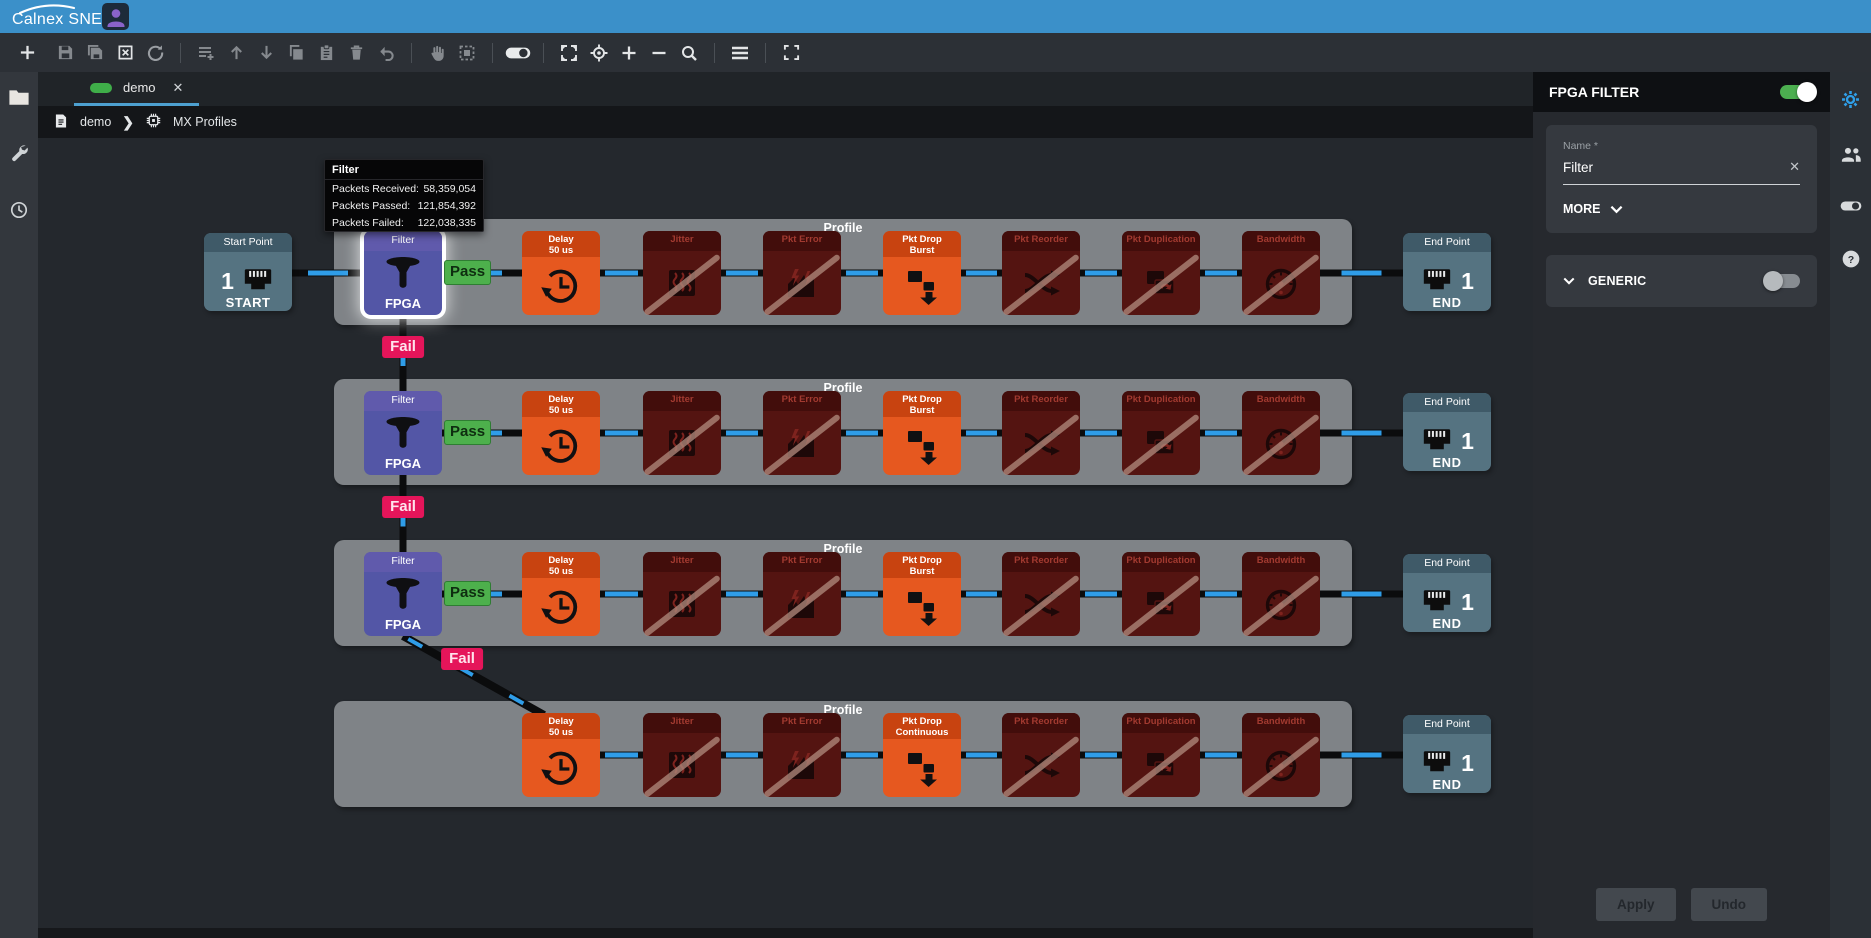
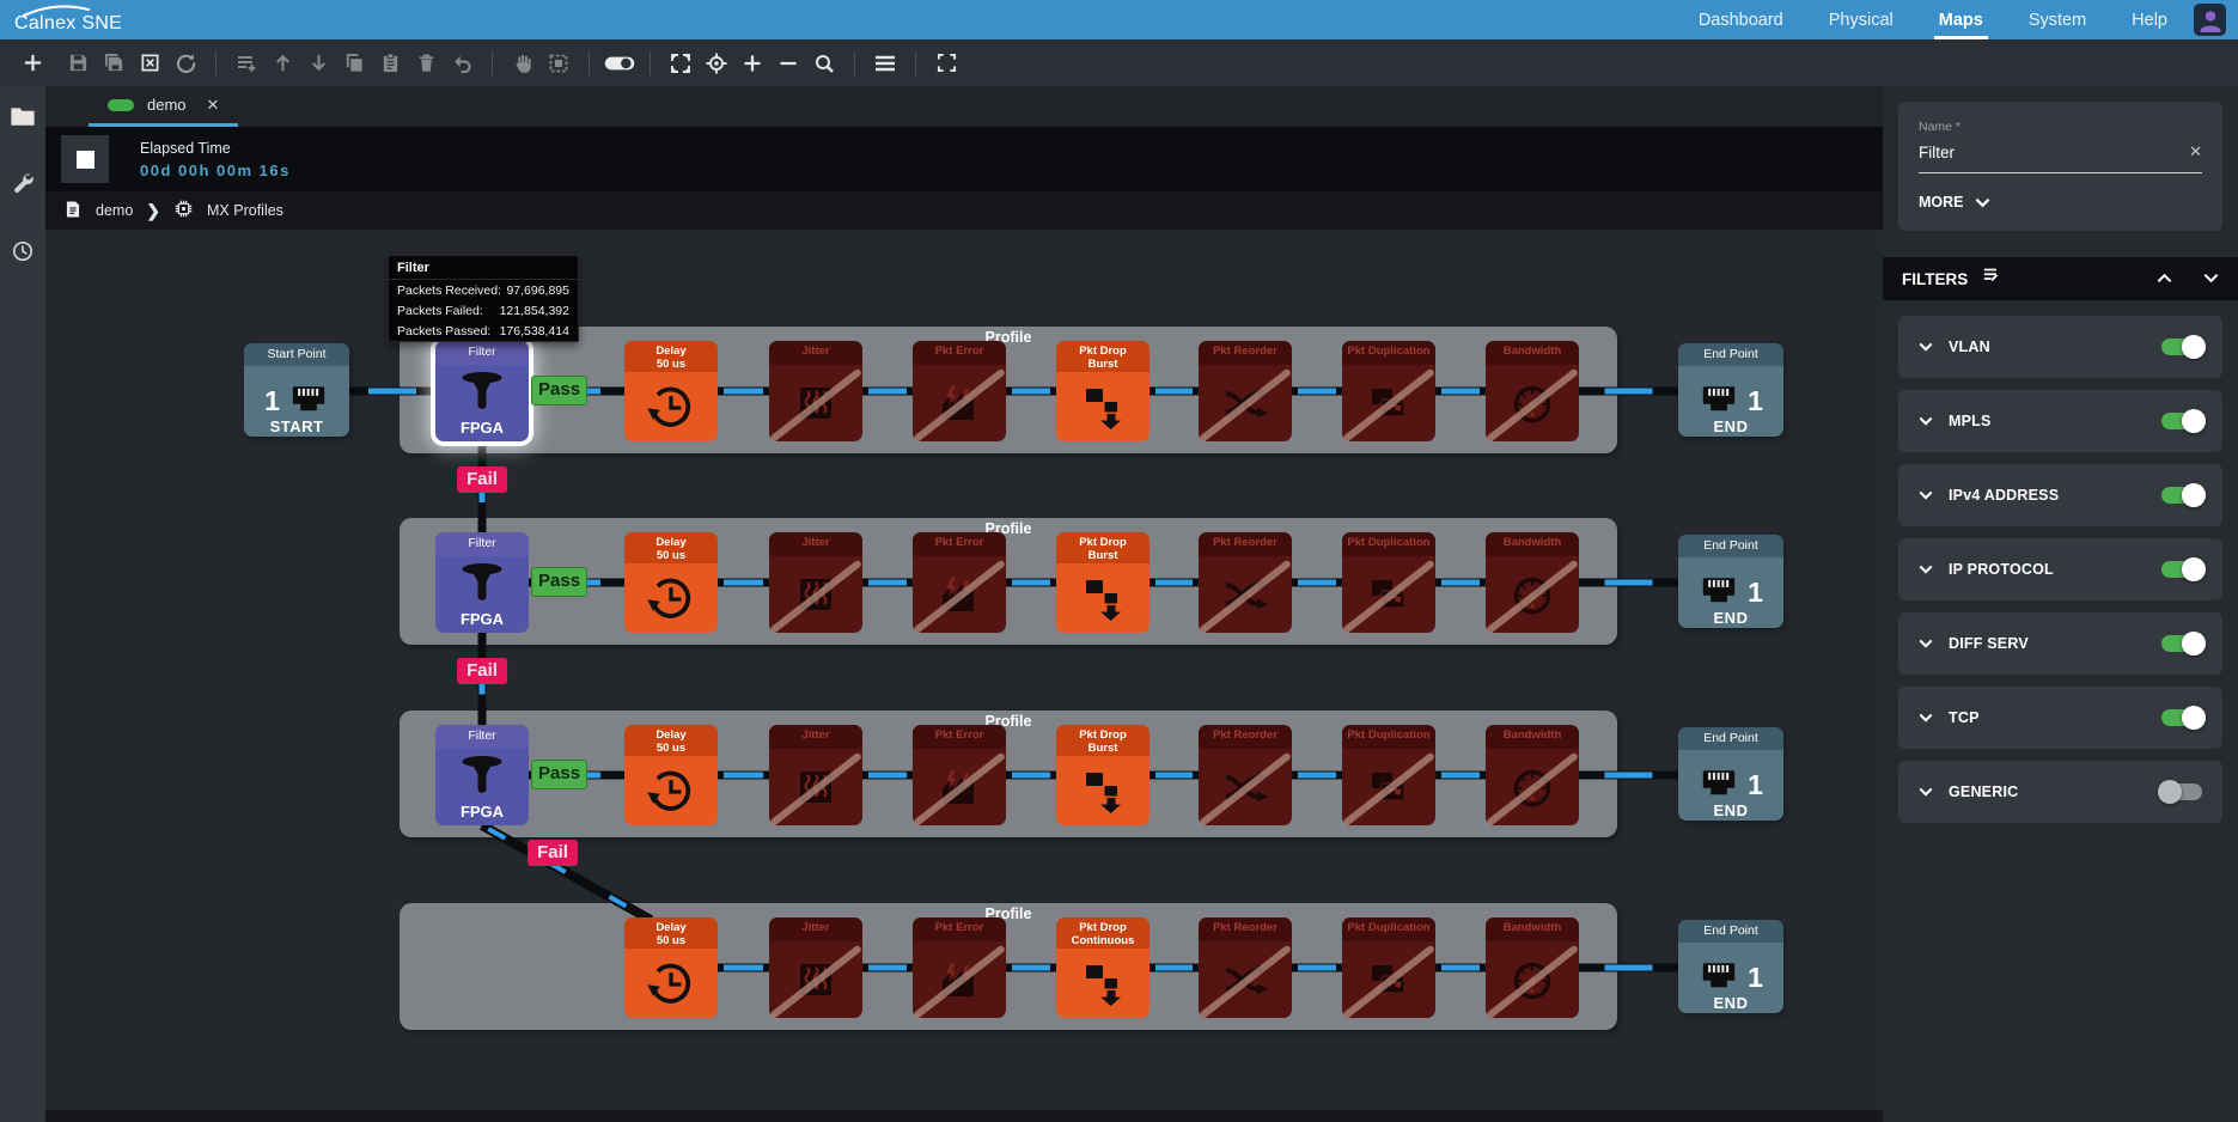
  Calnex SNE
+ Dashboard
+ Physical
+ Maps
+ System
+ Help
  demo
  ✕
+ Elapsed Time
+ 00d 00h 00m 16s
  demo
  ❯
  MX Profiles
  Profile
  Start Point
  1
  START
  End Point
  1
  END
  Filter
  FPGA
  Pass
  Fail
  Delay
  50 us
  Jitter
  Pkt Error
  Pkt Drop
  Burst
  Pkt Reorder
  Pkt Duplication
  Bandwidth
  Profile
  End Point
  1
  END
  Filter
  FPGA
  Pass
  Fail
  Delay
  50 us
  Jitter
  Pkt Error
  Pkt Drop
  Burst
  Pkt Reorder
  Pkt Duplication
  Bandwidth
  Profile
  End Point
  1
  END
  Filter
  FPGA
  Pass
  Fail
  Delay
  50 us
  Jitter
  Pkt Error
  Pkt Drop
  Burst
  Pkt Reorder
  Pkt Duplication
  Bandwidth
  Profile
  End Point
  1
  END
  Delay
  50 us
  Jitter
  Pkt Error
  Pkt Drop
  Continuous
  Pkt Reorder
  Pkt Duplication
  Bandwidth
  Filter
  Packets Received:
- 58,359,054
+ 97,696,895
- Packets Passed:
+ Packets Failed:
  121,854,392
- Packets Failed:
+ Packets Passed:
- 122,038,335
+ 176,538,414
- FPGA FILTER
  Name *
  Filter
  ✕
  MORE
+ FILTERS
+ VLAN
+ MPLS
+ IPv4 ADDRESS
+ IP PROTOCOL
+ DIFF SERV
+ TCP
  GENERIC
- Apply
- Undo
- ?
